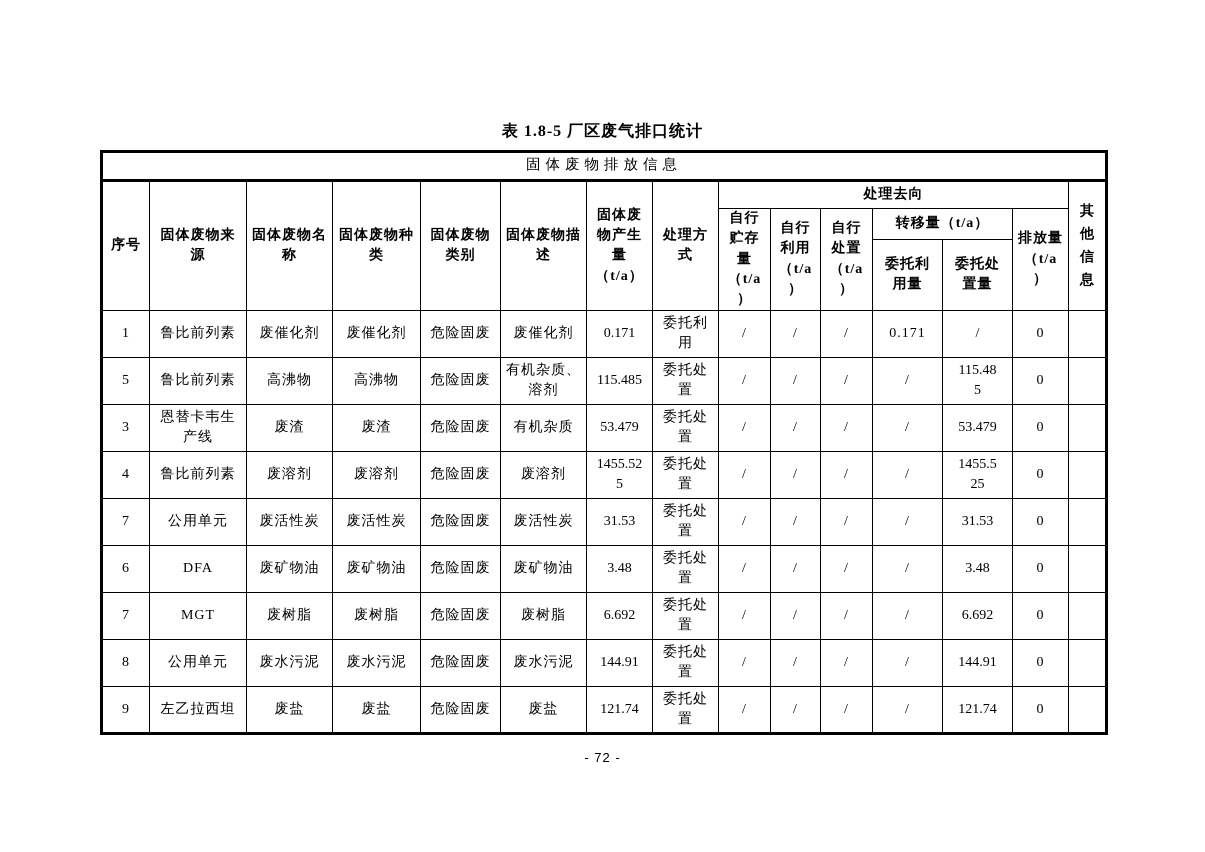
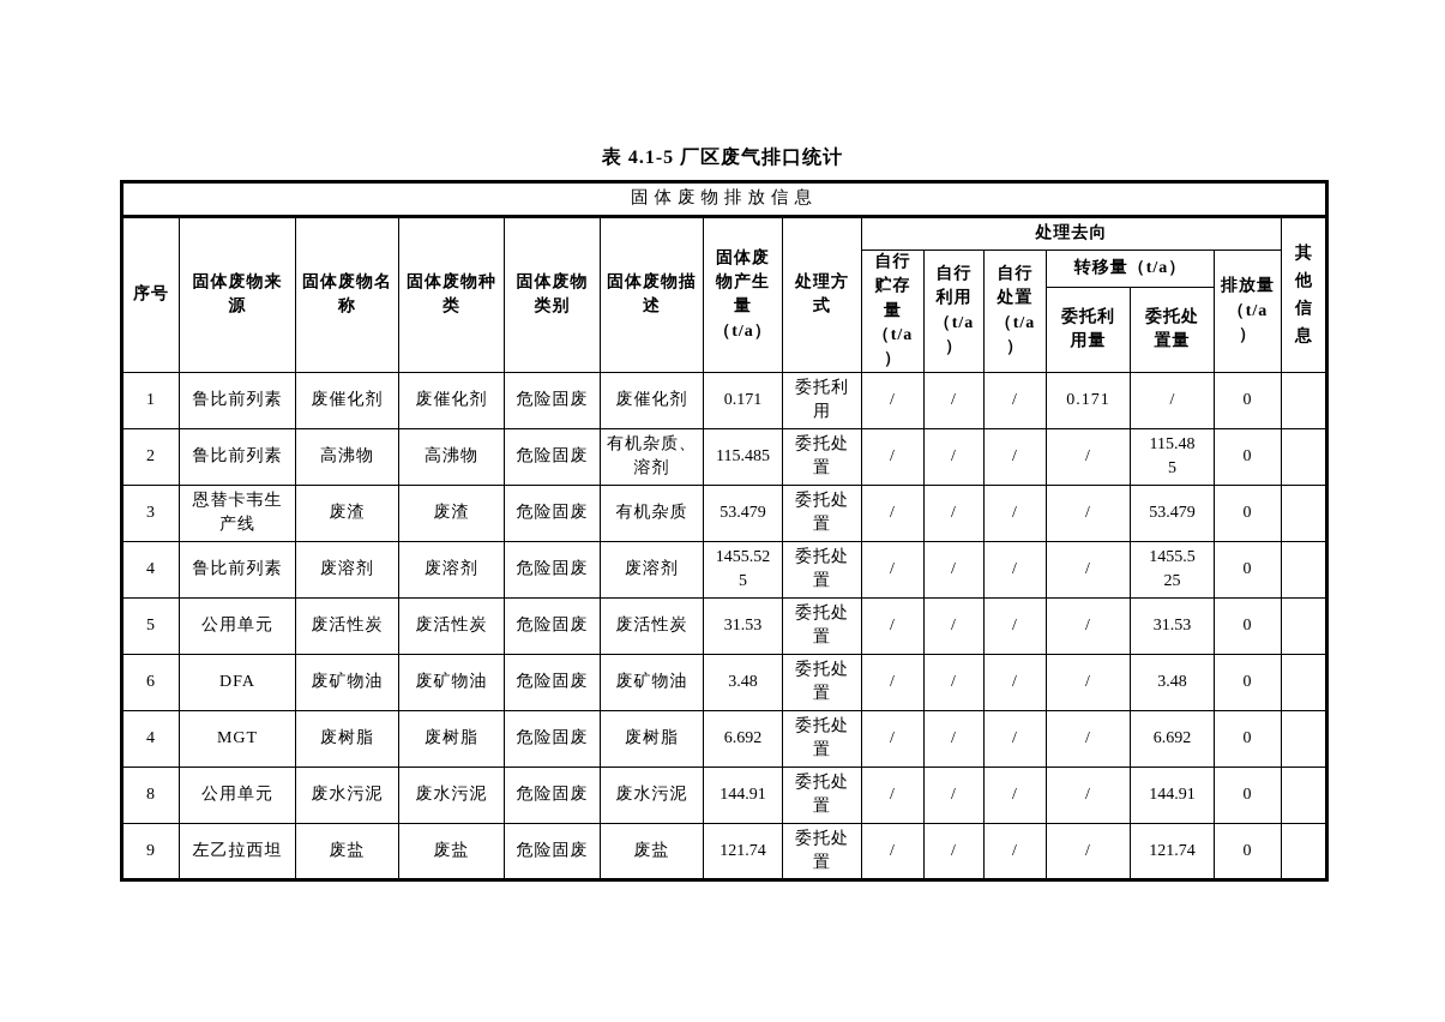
- 表 1.8-5 厂区废气排口统计
+ 表 4.1-5 厂区废气排口统计
  固体废物排放信息
  序号	固体废物来源	固体废物名称	固体废物种类	固体废物类别	固体废物描述	固体废物产生量（t/a）	处理方式	处理去向	其他信息
  自行贮存量（t/a）	自行利用（t/a）	自行处置（t/a）	转移量（t/a）	排放量（t/a）
  委托利用量	委托处置量
  1	鲁比前列素	废催化剂	废催化剂	危险固废	废催化剂	0.171	委托利用	/	/	/	0.171	/	0
- 5	鲁比前列素	高沸物	高沸物	危险固废	有机杂质、溶剂	115.485	委托处置	/	/	/	/	115.485	0
+ 2	鲁比前列素	高沸物	高沸物	危险固废	有机杂质、溶剂	115.485	委托处置	/	/	/	/	115.485	0
  3	恩替卡韦生产线	废渣	废渣	危险固废	有机杂质	53.479	委托处置	/	/	/	/	53.479	0
  4	鲁比前列素	废溶剂	废溶剂	危险固废	废溶剂	1455.525	委托处置	/	/	/	/	1455.525	0
- 7	公用单元	废活性炭	废活性炭	危险固废	废活性炭	31.53	委托处置	/	/	/	/	31.53	0
+ 5	公用单元	废活性炭	废活性炭	危险固废	废活性炭	31.53	委托处置	/	/	/	/	31.53	0
  6	DFA	废矿物油	废矿物油	危险固废	废矿物油	3.48	委托处置	/	/	/	/	3.48	0
- 7	MGT	废树脂	废树脂	危险固废	废树脂	6.692	委托处置	/	/	/	/	6.692	0
+ 4	MGT	废树脂	废树脂	危险固废	废树脂	6.692	委托处置	/	/	/	/	6.692	0
  8	公用单元	废水污泥	废水污泥	危险固废	废水污泥	144.91	委托处置	/	/	/	/	144.91	0
  9	左乙拉西坦	废盐	废盐	危险固废	废盐	121.74	委托处置	/	/	/	/	121.74	0
- - 72 -
